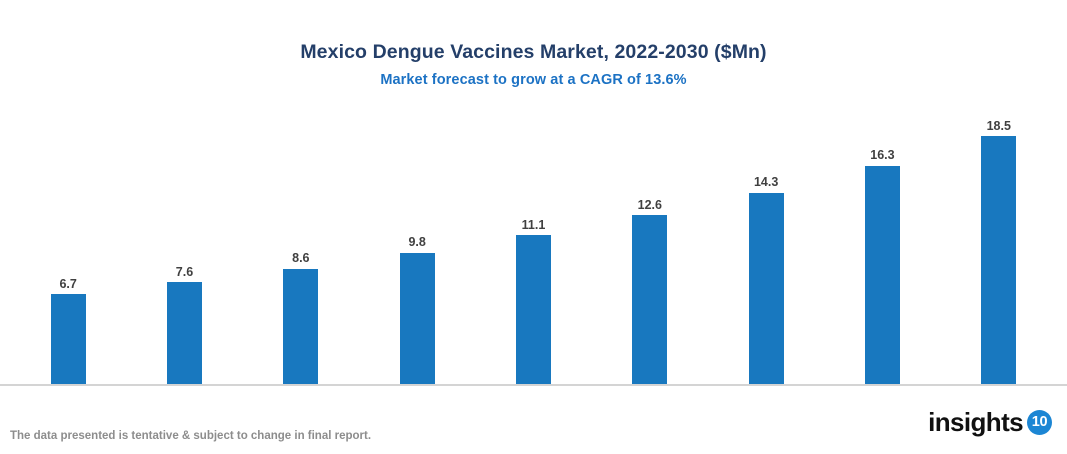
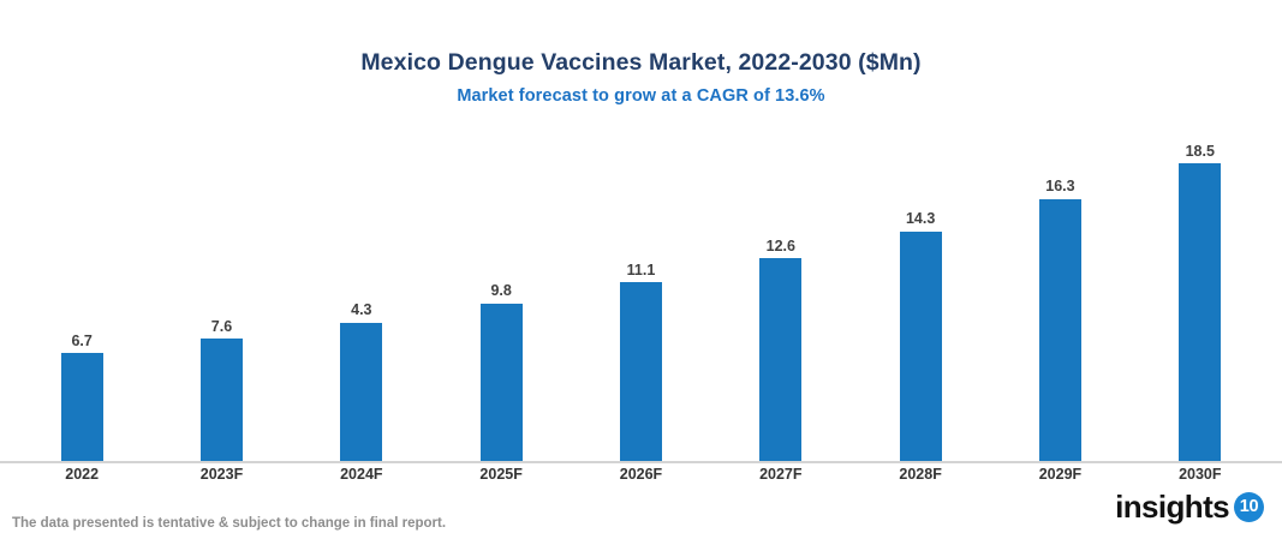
  Mexico Dengue Vaccines Market, 2022-2030 ($Mn)
  Market forecast to grow at a CAGR of 13.6%
  6.7
  7.6
- 8.6
+ 4.3
  9.8
  11.1
  12.6
  14.3
  16.3
  18.5
+ 2022
+ 2023F
+ 2024F
+ 2025F
+ 2026F
+ 2027F
+ 2028F
+ 2029F
+ 2030F
  The data presented is tentative & subject to change in final report.
  insights
  10
